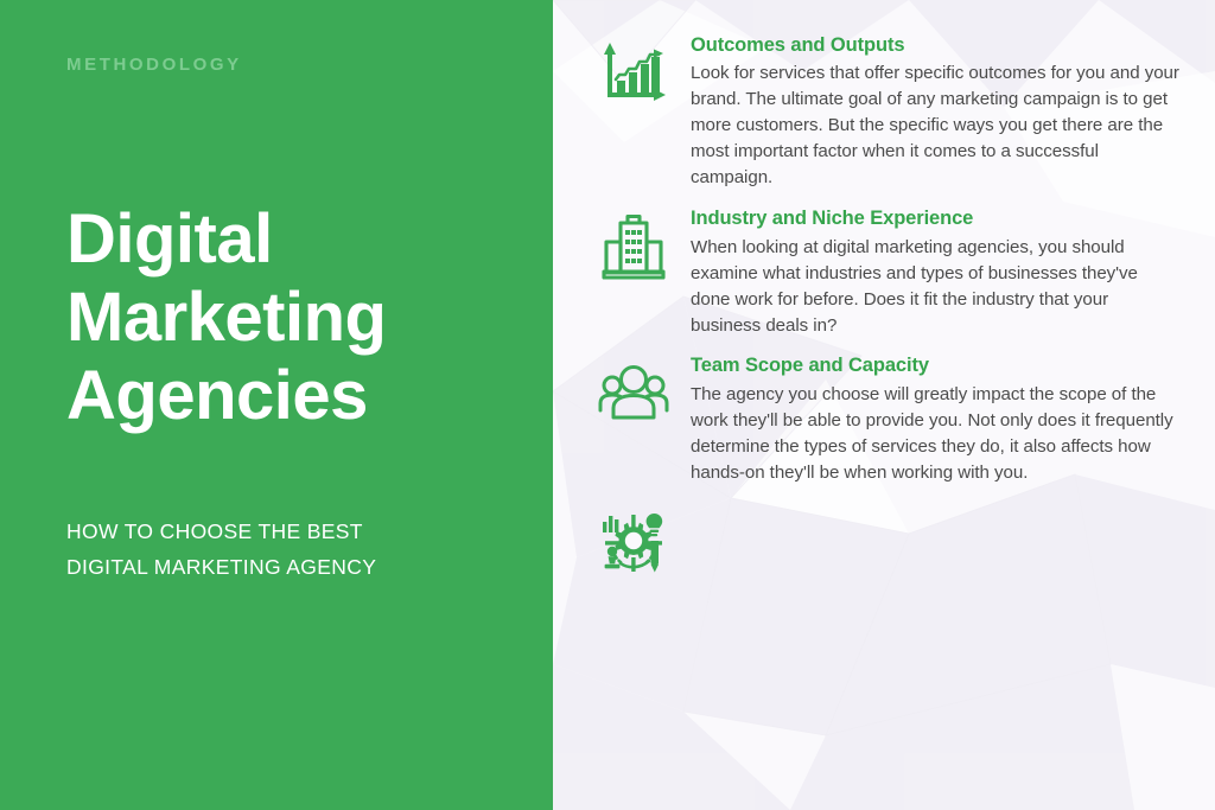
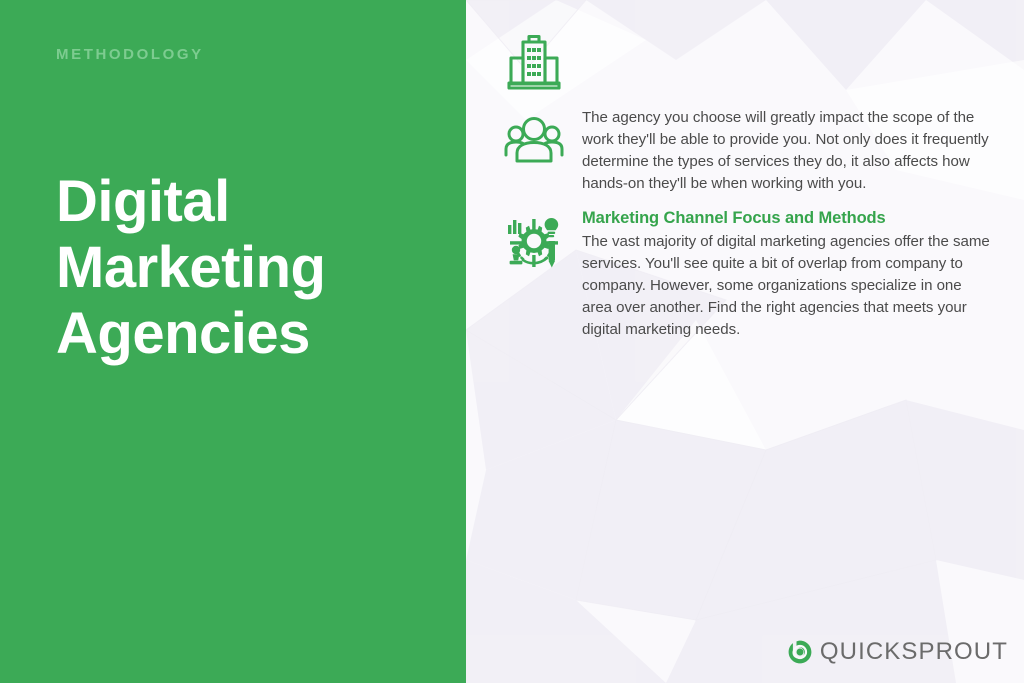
  METHODOLOGY
  Digital Marketing Agencies
- HOW TO CHOOSE THE BEST DIGITAL MARKETING AGENCY
- Outcomes and Outputs
- Look for services that offer specific outcomes for you and your brand. The ultimate goal of any marketing campaign is to get more customers. But the specific ways you get there are the most important factor when it comes to a successful campaign.
- Industry and Niche Experience
- When looking at digital marketing agencies, you should examine what industries and types of businesses they've done work for before. Does it fit the industry that your business deals in?
- Team Scope and Capacity
  The agency you choose will greatly impact the scope of the work they'll be able to provide you. Not only does it frequently determine the types of services they do, it also affects how hands-on they'll be when working with you.
+ Marketing Channel Focus and Methods
+ The vast majority of digital marketing agencies offer the same services. You'll see quite a bit of overlap from company to company. However, some organizations specialize in one area over another. Find the right agencies that meets your digital marketing needs.
+ QUICKSPROUT
